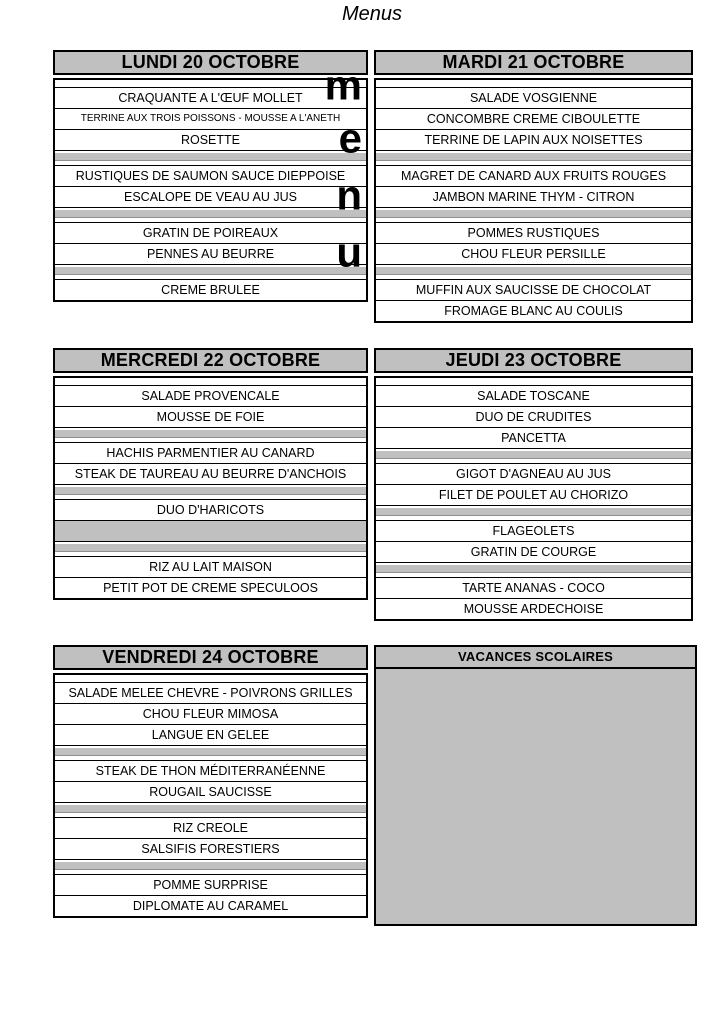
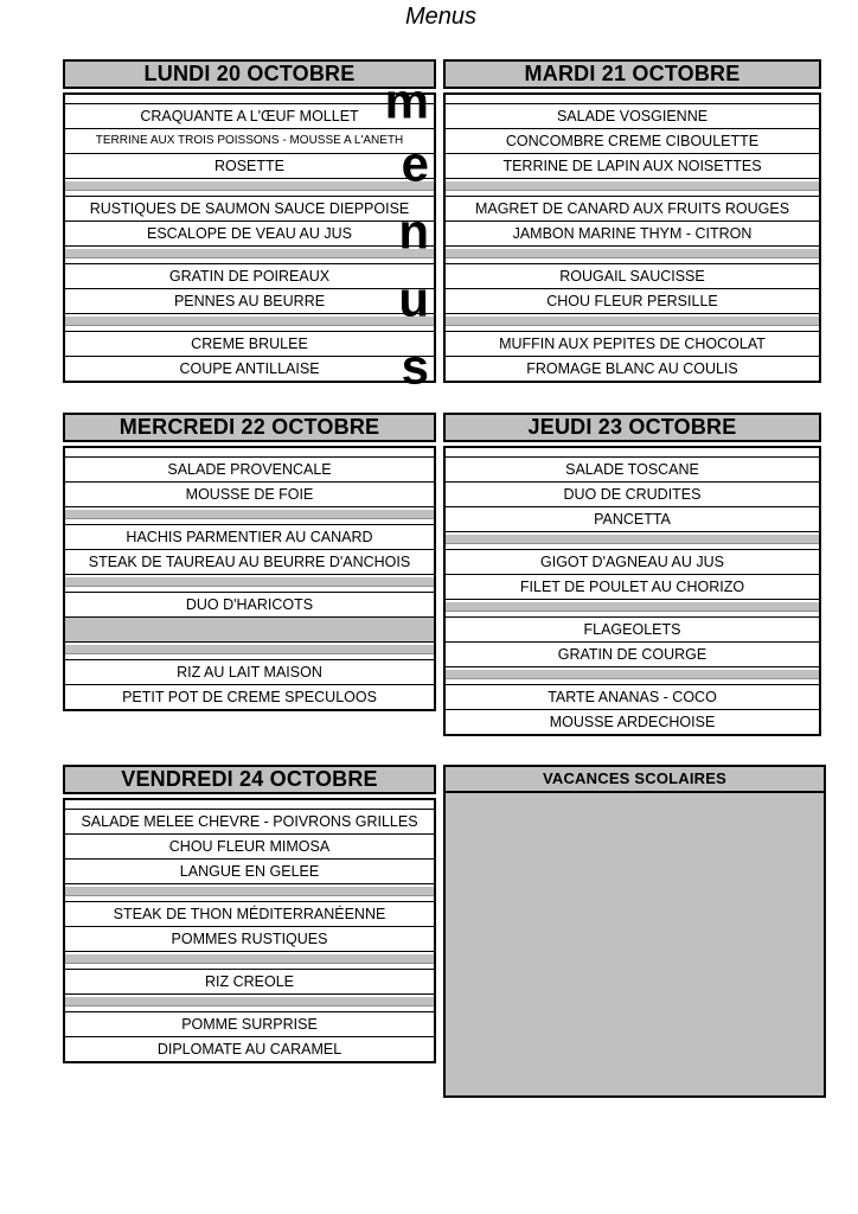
  Menus
  LUNDI 20 OCTOBRE
  CRAQUANTE A L'ŒUF MOLLET
  m
  TERRINE AUX TROIS POISSONS - MOUSSE A L'ANETH
  ROSETTE
  e
  RUSTIQUES DE SAUMON SAUCE DIEPPOISE
  ESCALOPE DE VEAU AU JUS
  n
  GRATIN DE POIREAUX
  PENNES AU BEURRE
  u
  CREME BRULEE
+ COUPE ANTILLAISE
+ s
  MARDI 21 OCTOBRE
  SALADE VOSGIENNE
  CONCOMBRE CREME CIBOULETTE
  TERRINE DE LAPIN AUX NOISETTES
  MAGRET DE CANARD AUX FRUITS ROUGES
  JAMBON MARINE THYM - CITRON
- POMMES RUSTIQUES
+ ROUGAIL SAUCISSE
  CHOU FLEUR PERSILLE
- MUFFIN AUX SAUCISSE DE CHOCOLAT
+ MUFFIN AUX PEPITES DE CHOCOLAT
  FROMAGE BLANC AU COULIS
  MERCREDI 22 OCTOBRE
  SALADE PROVENCALE
  MOUSSE DE FOIE
  HACHIS PARMENTIER AU CANARD
  STEAK DE TAUREAU AU BEURRE D'ANCHOIS
  DUO D'HARICOTS
  RIZ AU LAIT MAISON
  PETIT POT DE CREME SPECULOOS
  JEUDI 23 OCTOBRE
  SALADE TOSCANE
  DUO DE CRUDITES
  PANCETTA
  GIGOT D'AGNEAU AU JUS
  FILET DE POULET AU CHORIZO
  FLAGEOLETS
  GRATIN DE COURGE
  TARTE ANANAS - COCO
  MOUSSE ARDECHOISE
  VENDREDI 24 OCTOBRE
  SALADE MELEE CHEVRE - POIVRONS GRILLES
  CHOU FLEUR MIMOSA
  LANGUE EN GELEE
  STEAK DE THON MÉDITERRANÉENNE
- ROUGAIL SAUCISSE
+ POMMES RUSTIQUES
  RIZ CREOLE
- SALSIFIS FORESTIERS
  POMME SURPRISE
  DIPLOMATE AU CARAMEL
  VACANCES SCOLAIRES
